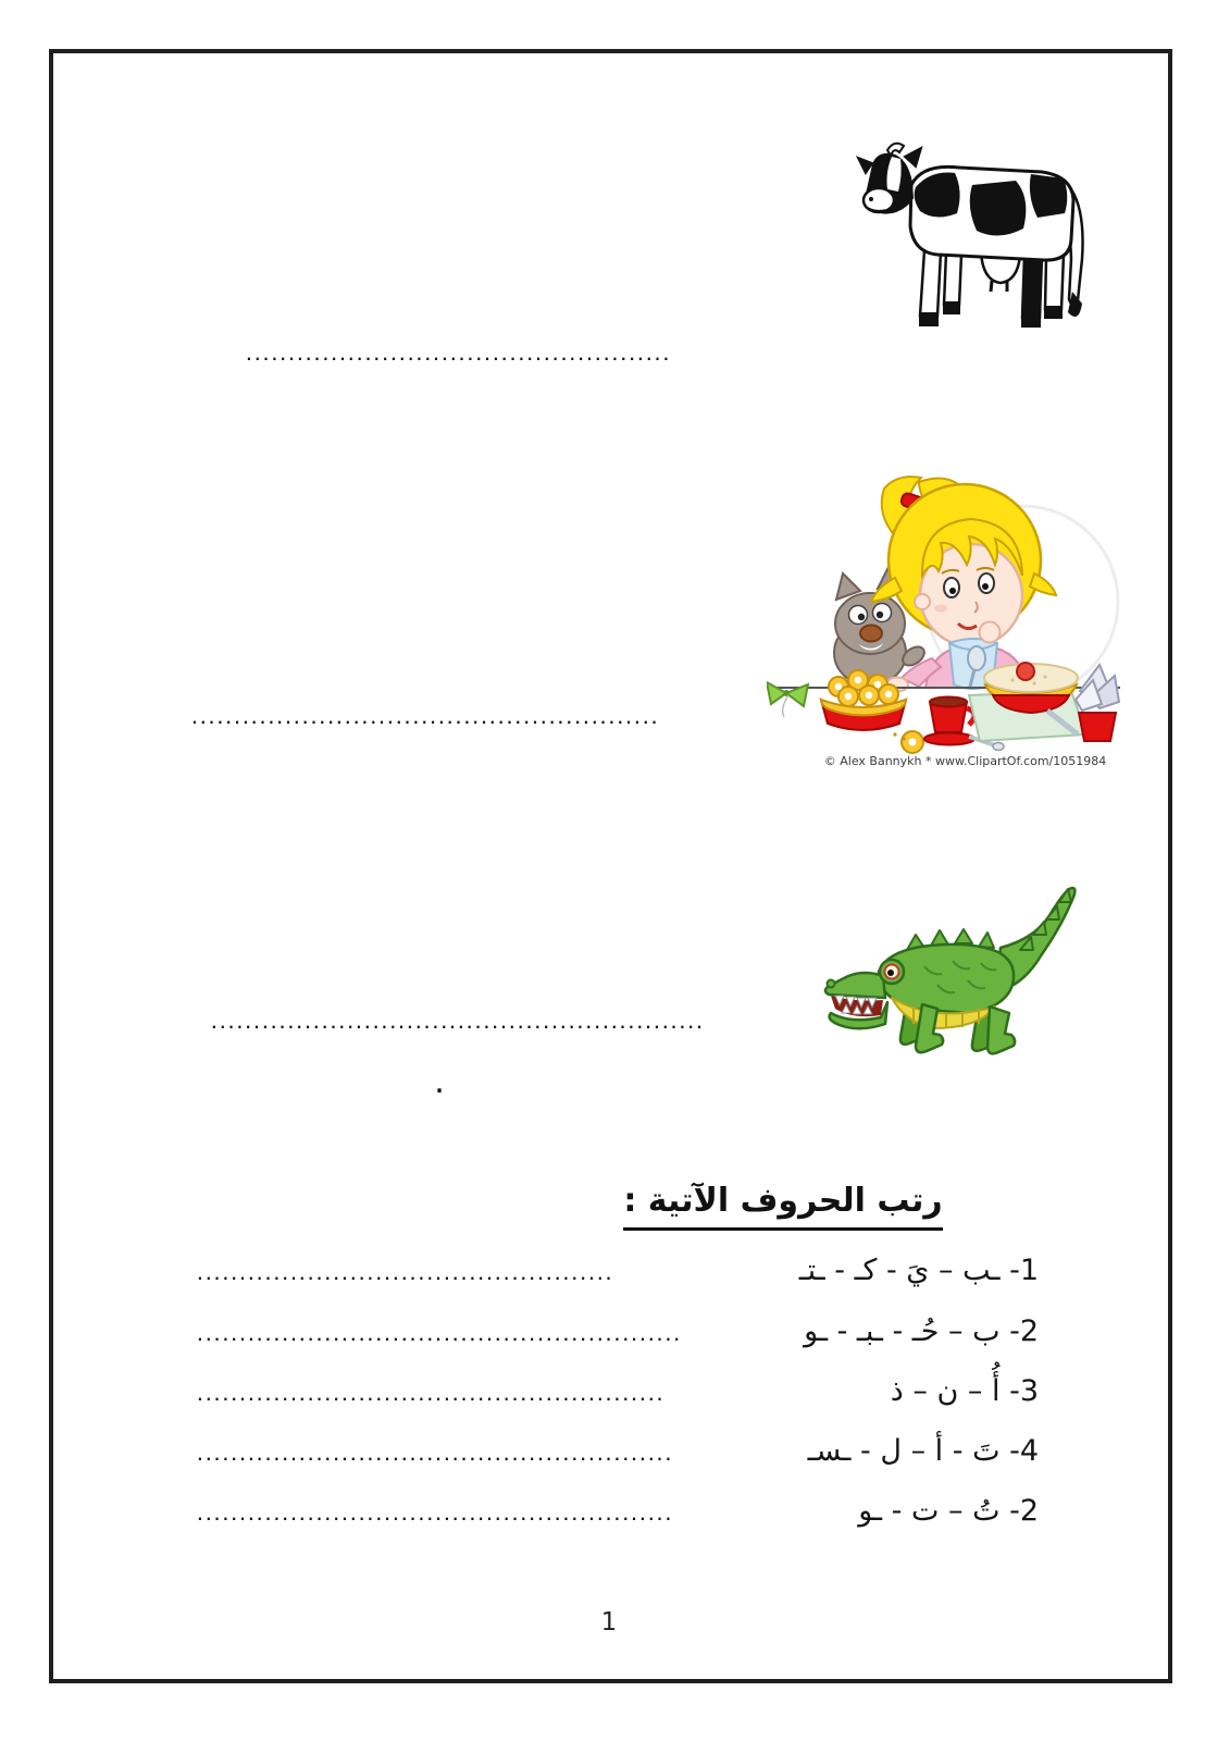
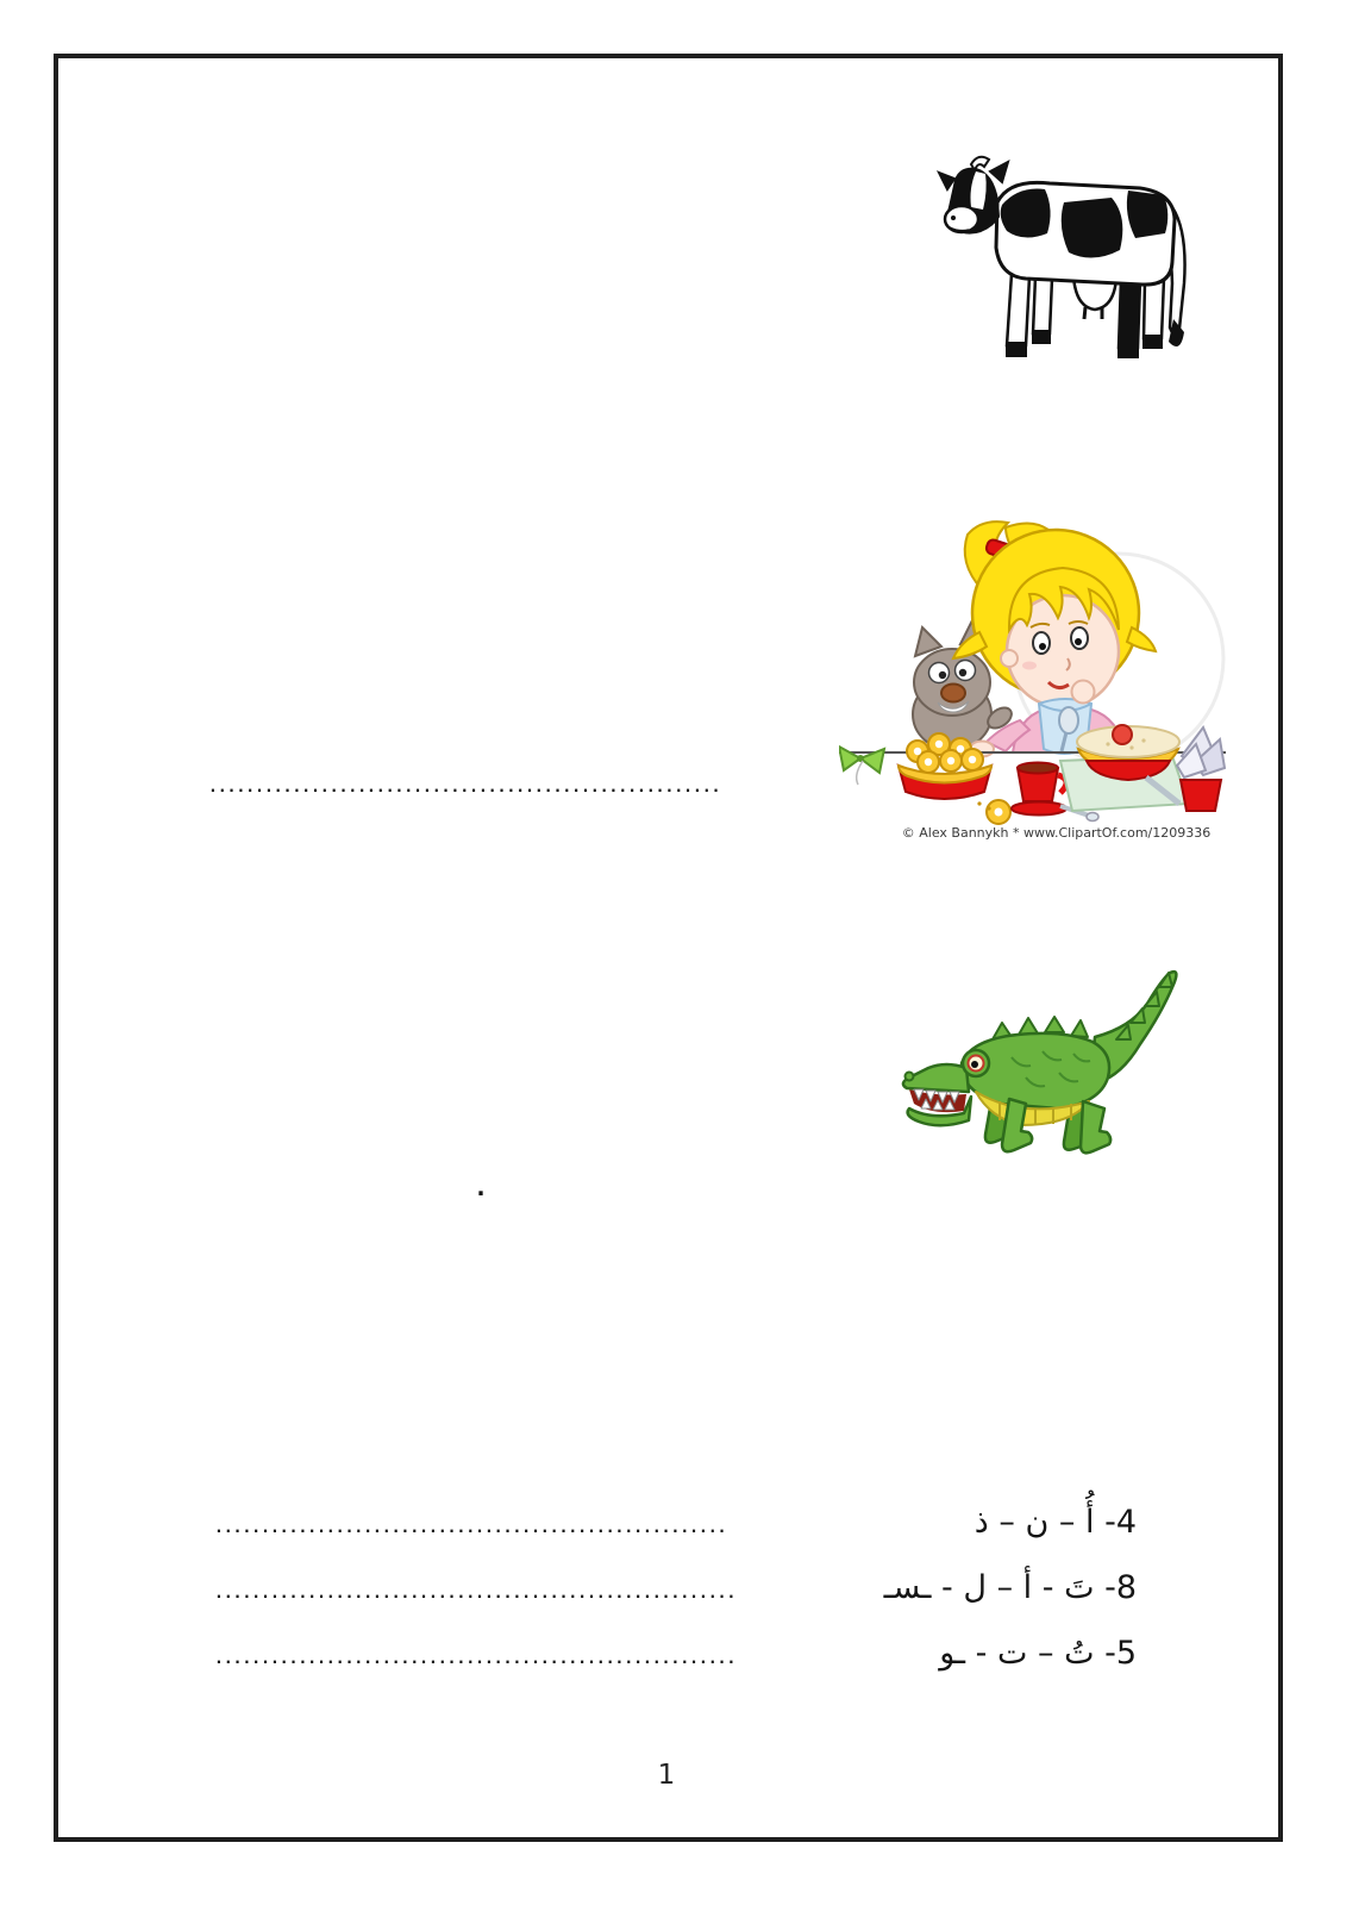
- ..................................................
- © Alex Bannykh * www.ClipartOf.com/1051984
+ © Alex Bannykh * www.ClipartOf.com/1209336
  .......................................................
- ..........................................................
  .
- رتب الحروف الآتية :
- 1- ـب – يَ - كـ - ـتـ
- .................................................
- 2- ب – حُـ - ـبـ - ـو
- .........................................................
- 3- أُ – ن – ذ
+ 4- أُ – ن – ذ
  .......................................................
- 4- تَ - أ – ل - ـسـ
+ 8- تَ - أ – ل - ـسـ
  ........................................................
- 2- تُ – ت - ـو
+ 5- تُ – ت - ـو
  ........................................................
  1
